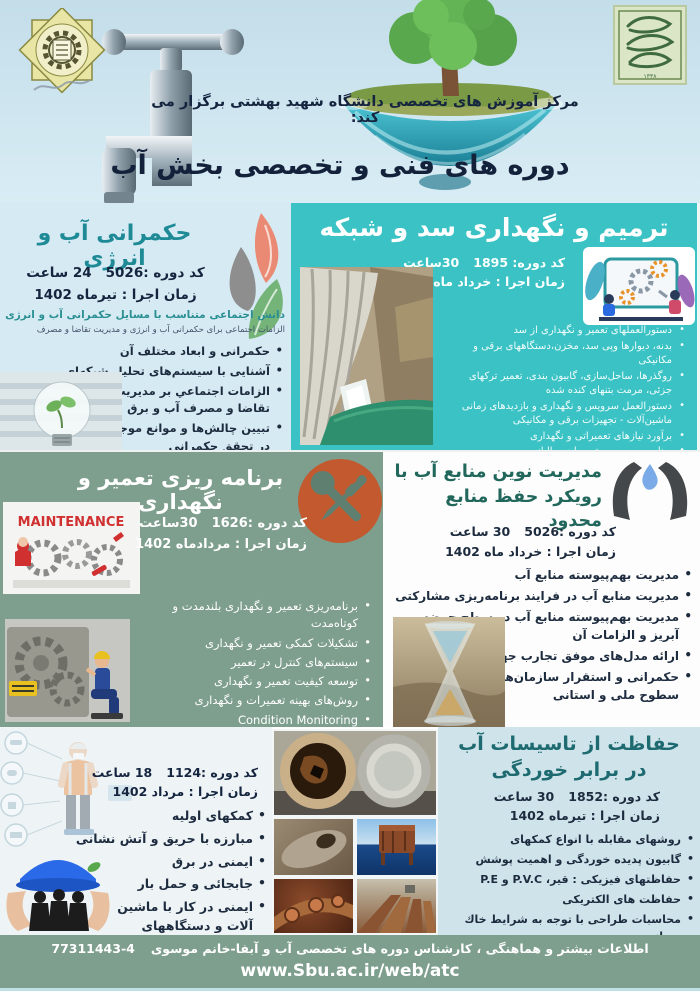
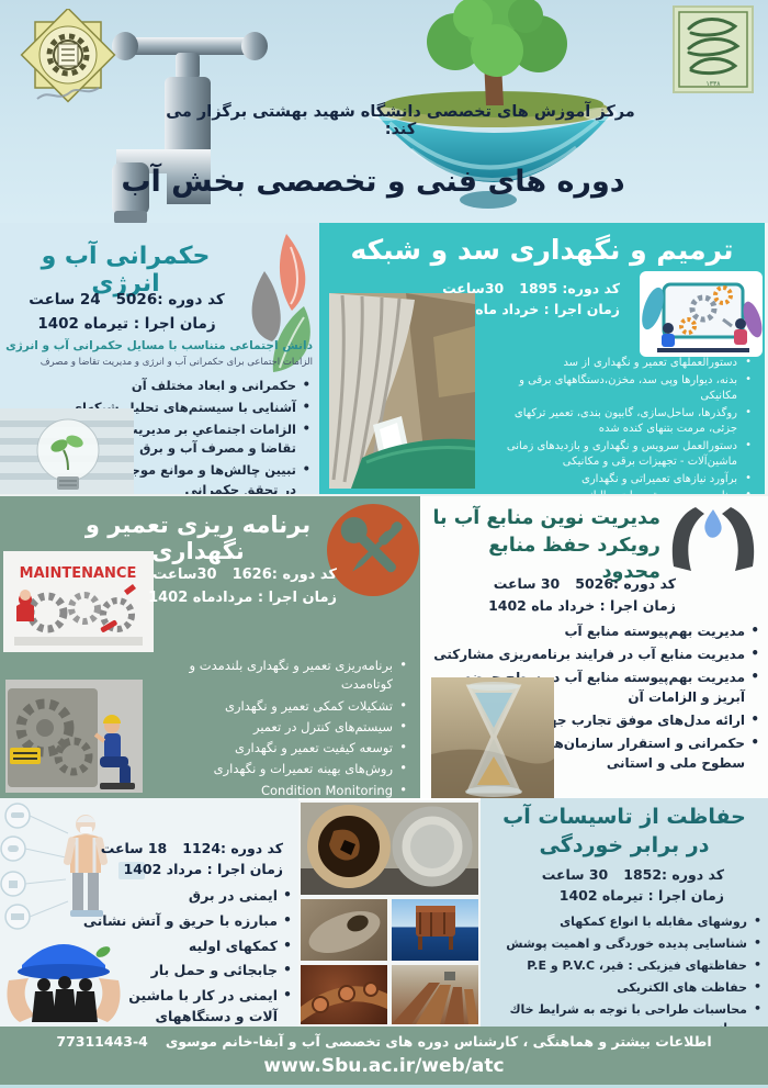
  مرکز آموزش های تخصصی دانشگاه شهید بهشتی برگزار می کند:
  دوره های فنی و تخصصی بخش آب
  حکمرانی آب و انرژی
  کد دوره :5026
  24 ساعت
  زمان اجرا : تیرماه 1402
  دانش اجتماعی متناسب با مسایل حکمرانی آب و انرژی
  الزامات اجتماعی برای حکمرانی آب و انرژی و مدیریت تقاضا و مصرف
  حکمرانی و ابعاد مختلف آن
  آشنایی با سیستم‌های تحلیل شبکه‌ای
  الزامات اجتماعي بر مدیری تقاضا و مصرف آب و برق
  تبیین چالش‌ها و موانع موج در تحقق حکمرانی
  ترمیم و نگهداری سد و شبکه
  کد دوره: 1895
  30ساعت
  زمان اجرا : خرداد ماه
  دستورالعملهای تعمیر و نگهداری از سد
  بدنه، دیوارها وپی سد، مخزن،دستگاههای برقی و مکانیکی
  روگذرها، ساحل‌سازی، گابیون بندی، تعمیر ترکهای جزئی، مرمت بتنهای کنده شده
  دستورالعمل سرویس و نگهداری و بازدیدهای زمانی ماشین‌آلات - تجهیزات برقی و مکانیکی
  برآورد نیازهای تعمیراتی و نگهداری
  برنامه ریزی تعمیر و نگهداری
  MAINTENANCE
  کد دوره :1626
  30ساعت
  زمان اجرا : مردادماه 1402
  برنامه‌ریزی تعمیر و نگهداری بلندمدت و کوتاه‌مدت
  تشکیلات کمکی تعمیر و نگهداری
  سیستم‌های کنترل در تعمیر
  توسعه کیفیت تعمیر و نگهداری
  روش‌های بهینه تعمیرات و نگهداری
  Condition Monitoring
  مدیریت نوین منابع آب با
  رویکرد حفظ منابع محدود
  کد دوره :5026
  30 ساعت
  زمان اجرا : خرداد ماه 1402
  مدیریت بهمپیوسته منابع آب
  مدیریت منابع آب در فرایند برنامه‌ریزی مشارکتی
  مدیریت بهم‌پیوسته منابع آب د آبریز و الزامات آن
  ارائه مدل‌های موفق تجارب ج
  حکمرانی و استقرار سازمان‌ه سطوح ملی و استانی
  کد دوره :1124
  18 ساعت
  زمان اجرا : مرداد 1402
- کمکهای اولیه
+ ایمنی در برق
  مبارزه با حریق و آتش نشانی
- ایمنی در برق
+ کمکهای اولیه
  جابجائی و حمل بار
  ایمنی در کار با ماشین آلات و دستگاههای
  حفاظت از تاسیسات آب
  در برابر خوردگی
  کد دوره :1852
  30 ساعت
  زمان اجرا : تیرماه 1402
  روشهای مقابله با انواع کمکهای
- گابیون پدیده خوردگی و اهمیت پوشش
+ شناسایی پدیده خوردگی و اهمیت پوشش
  حفاظتهای فیزیکی : قیر، P.V.C و P.E
  حفاظت های الکتریکی
  محاسبات طراحی با توجه به شرایط خاك
  اطلاعات بیشتر و هماهنگی ، کارشناس دوره های تخصصی آب و آبفا-خانم موسوی
  77311443-4
  www.Sbu.ac.ir/web/atc
